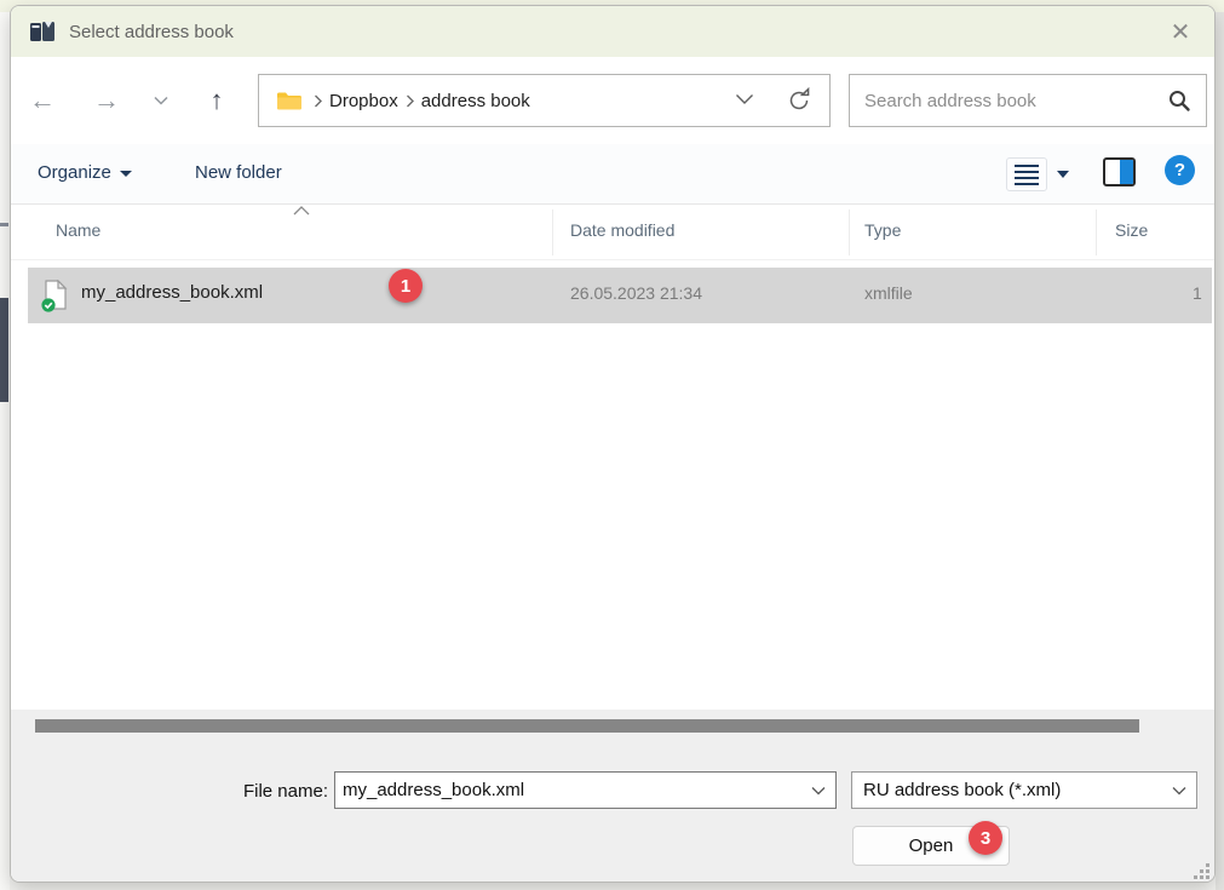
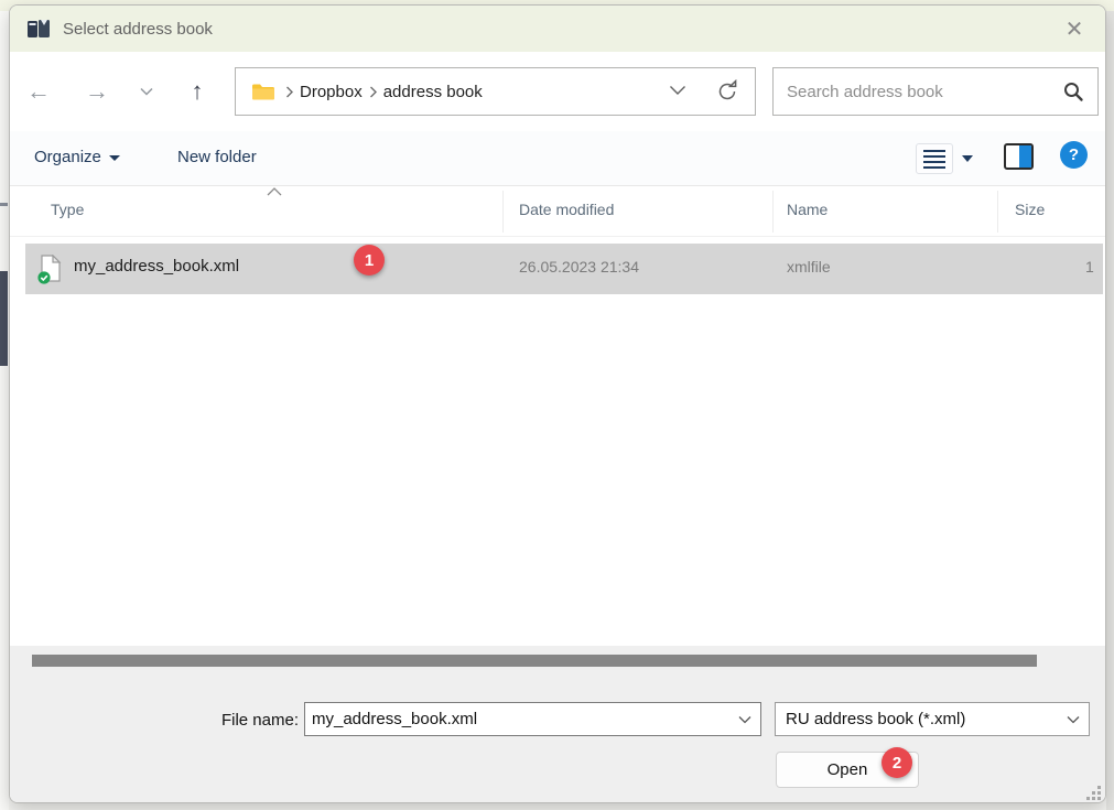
  Select address book
  ✕
  ←
  →
  ↑
  Dropbox
  address book
  Search address book
  Organize
  New folder
  ?
- Name
+ Type
  Date modified
- Type
+ Name
  Size
  my_address_book.xml
  26.05.2023 21:34
  xmlfile
  1
  File name:
  my_address_book.xml
  RU address book (*.xml)
  Open
  1
- 3
+ 2
